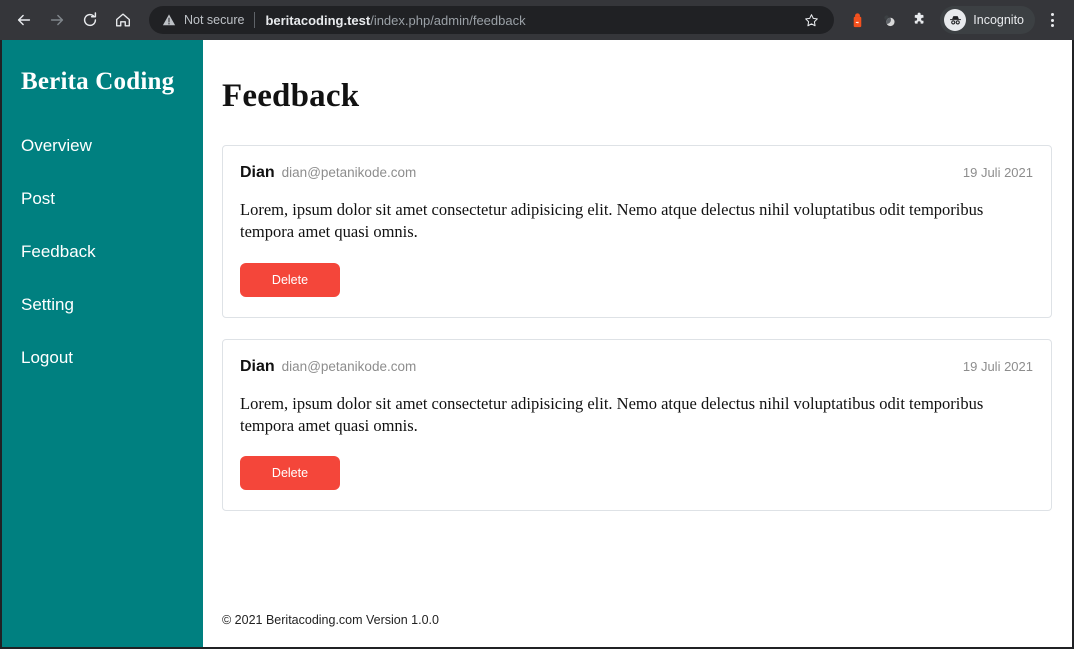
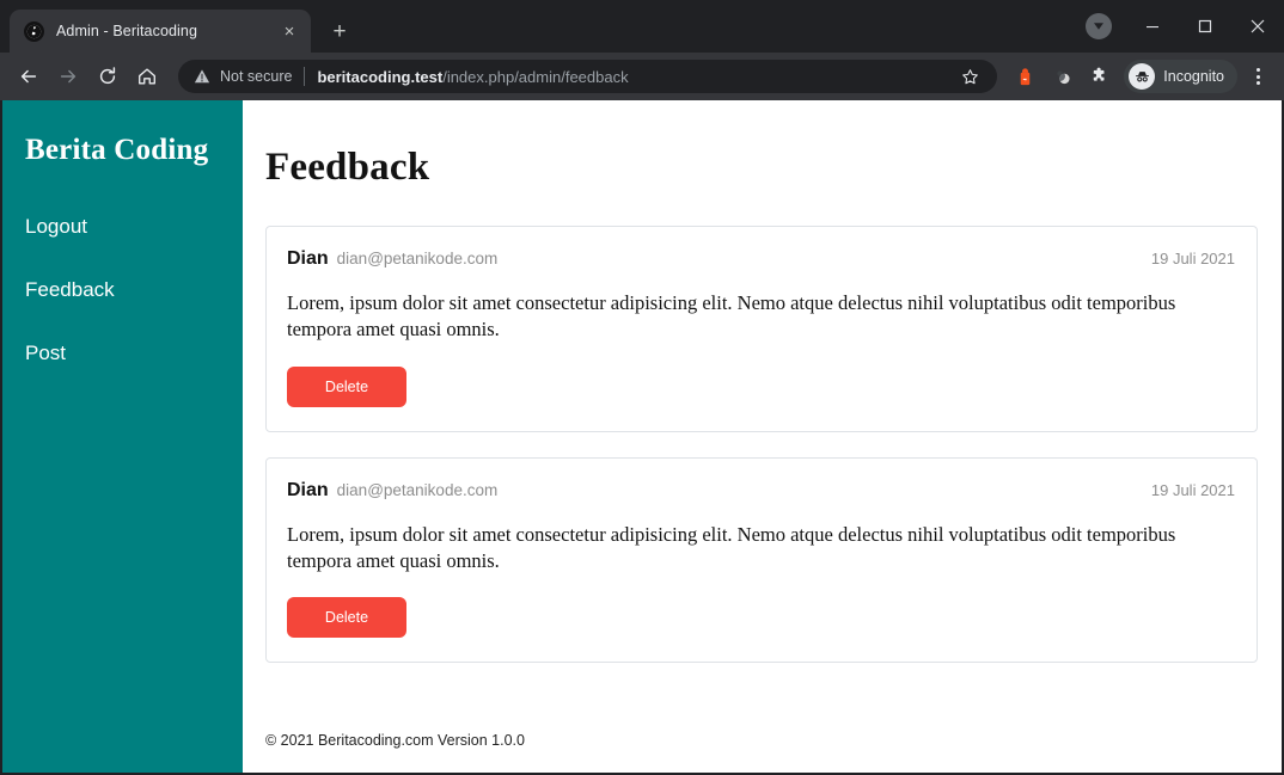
+ Admin - Beritacoding
+ ×
+ +
  Not secure
  beritacoding.test/index.php/admin/feedback
  Incognito
  Berita Coding
- Overview
- Post
+ Logout
  Feedback
- Setting
- Logout
+ Post
  Feedback
  Dian
  dian@petanikode.com
  19 Juli 2021
  Lorem, ipsum dolor sit amet consectetur adipisicing elit. Nemo atque delectus nihil voluptatibus odit temporibus tempora amet quasi omnis.
  Delete
  Dian
  dian@petanikode.com
  19 Juli 2021
  Lorem, ipsum dolor sit amet consectetur adipisicing elit. Nemo atque delectus nihil voluptatibus odit temporibus tempora amet quasi omnis.
  Delete
  © 2021 Beritacoding.com Version 1.0.0
